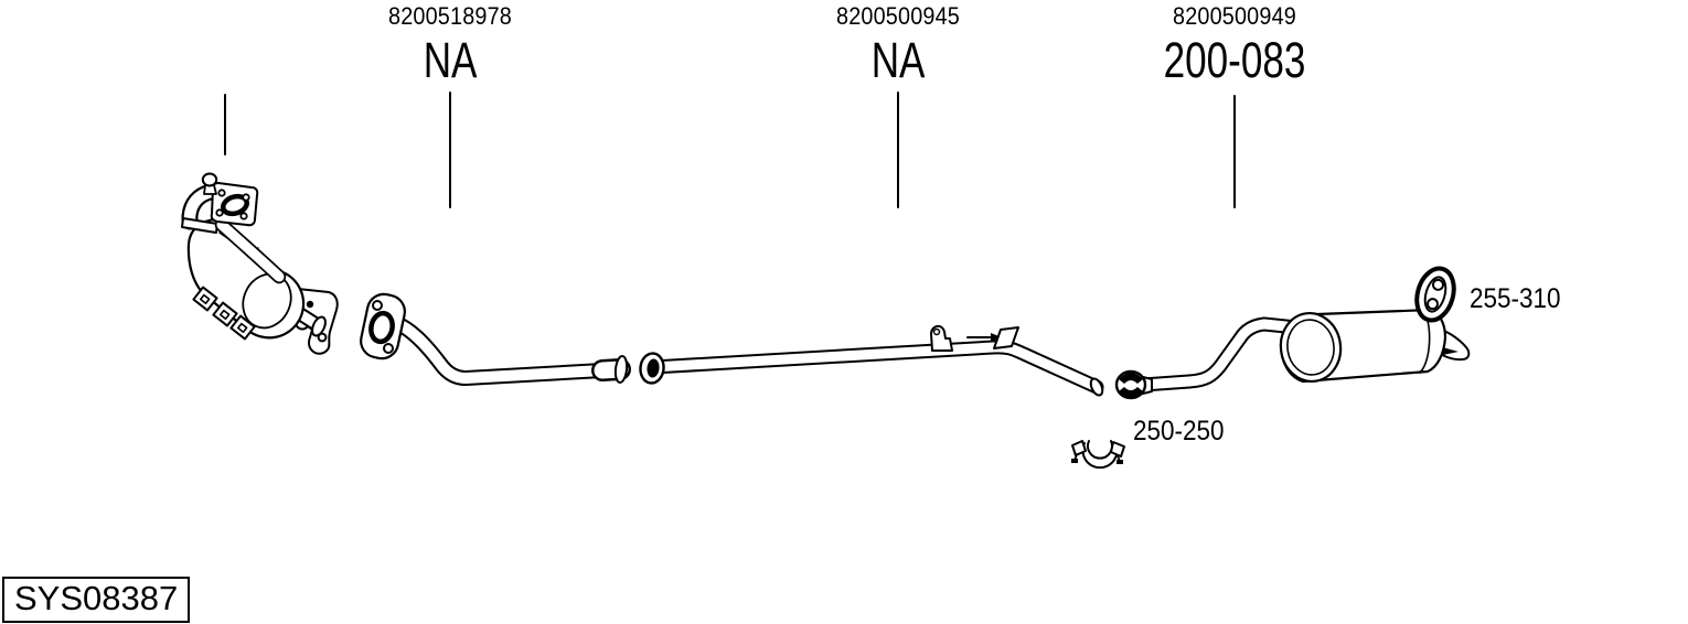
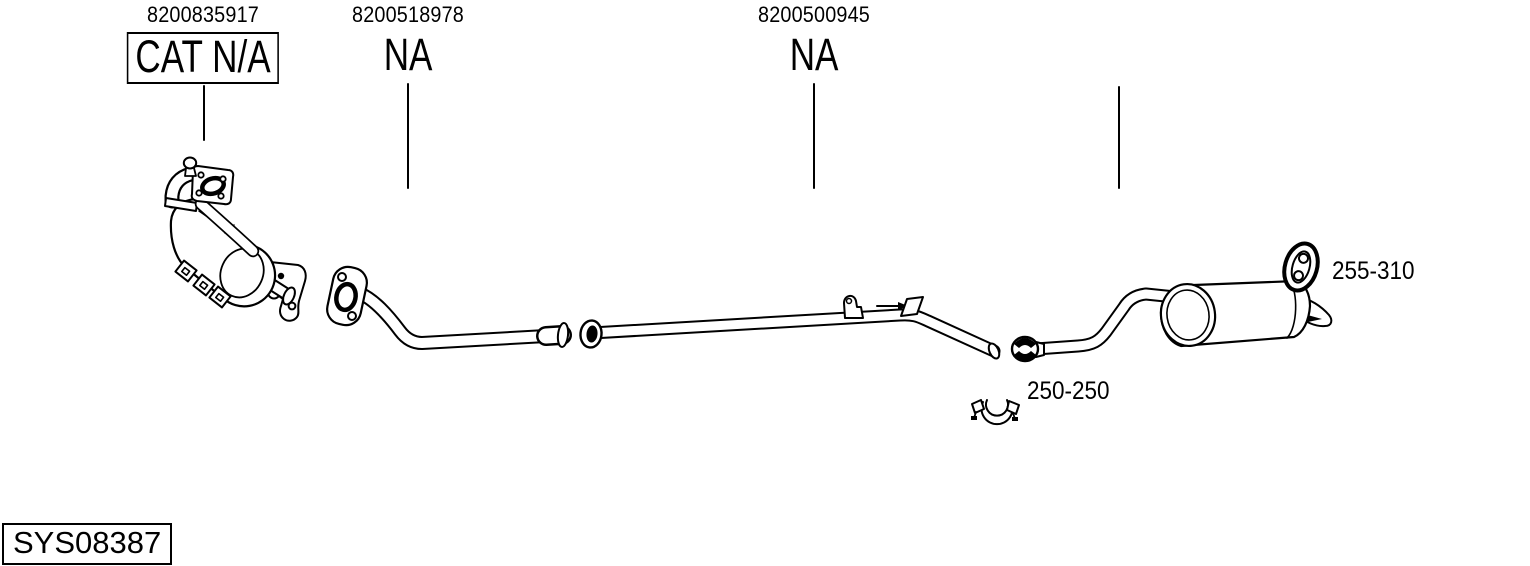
+ 8200835917
+ CAT N/A
  8200518978
  NA
  8200500945
  NA
- 8200500949
- 200-083
  255-310
  250-250
  SYS08387
